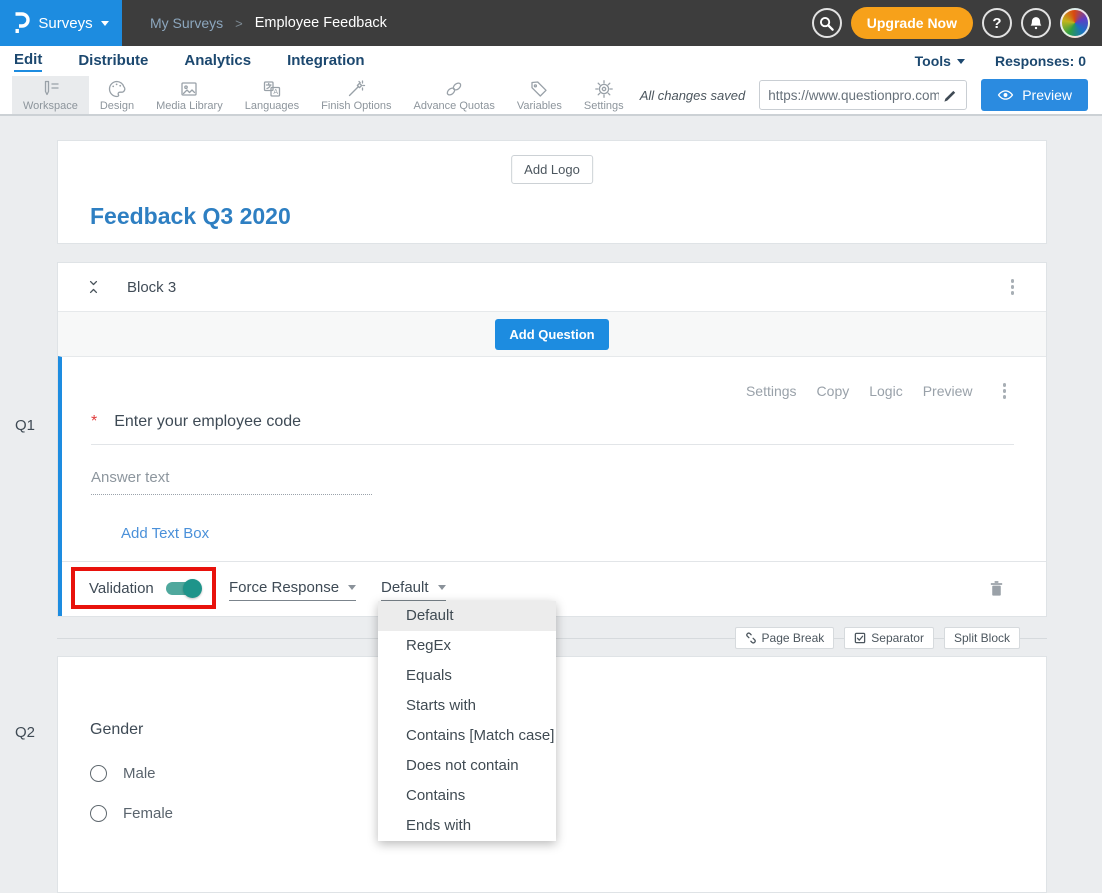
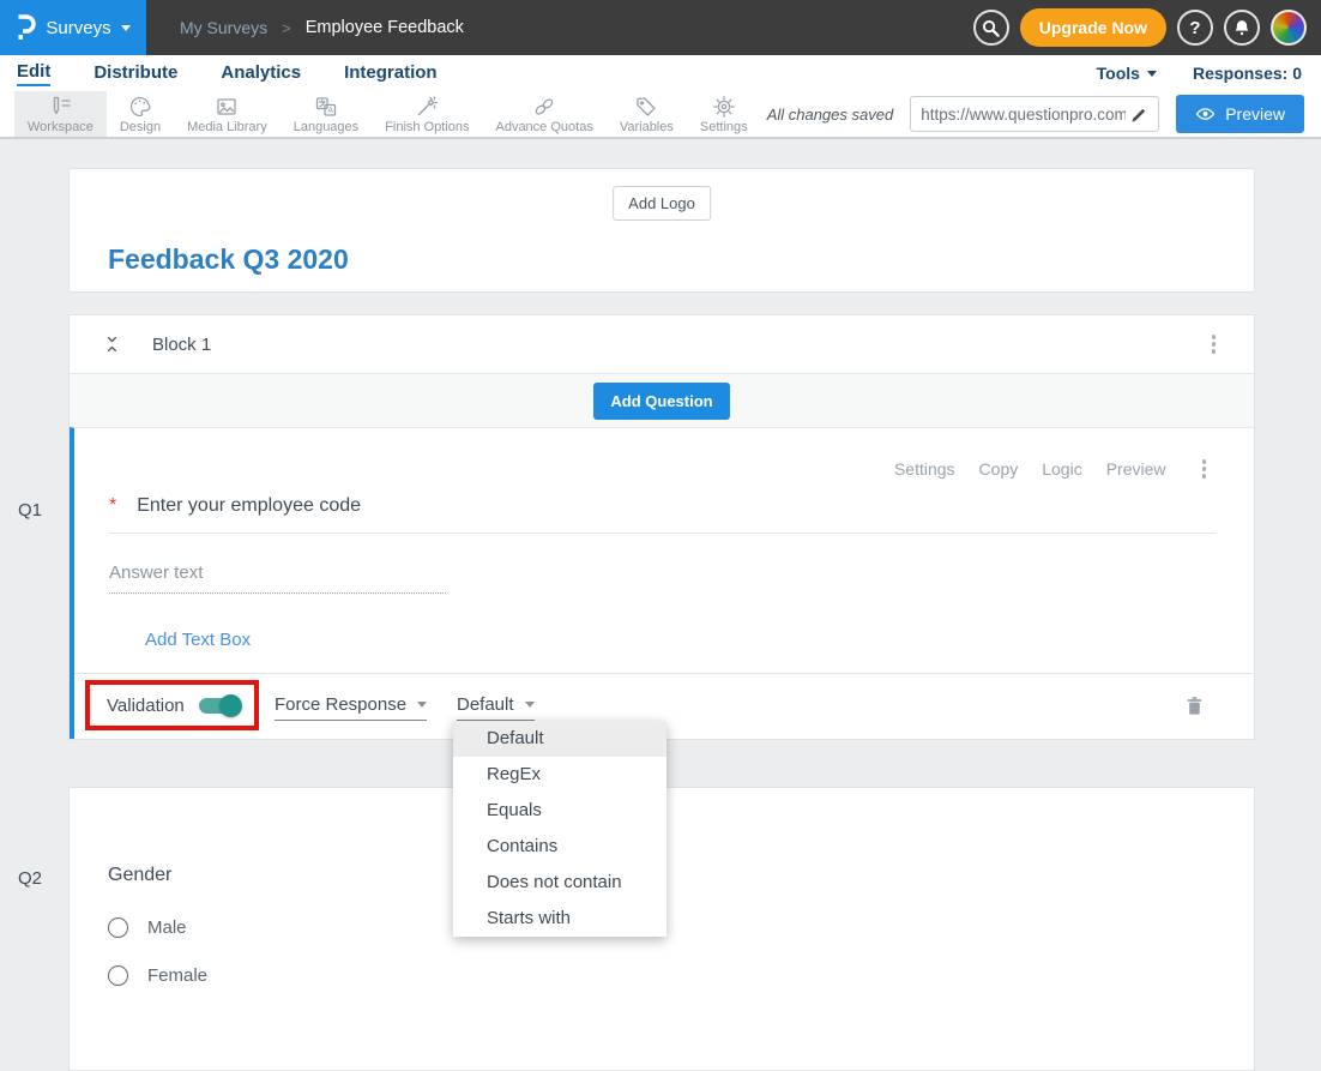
  Surveys
  My Surveys
  >
  Employee Feedback
  Upgrade Now
  ?
  Edit
  Distribute
  Analytics
  Integration
  Tools
  Responses: 0
  Workspace
  Design
  Media Library
  Languages
  Finish Options
  Advance Quotas
  Variables
  Settings
  All changes saved
  https://www.questionpro.com
  Preview
  Add Logo
  Feedback Q3 2020
- Block 3
+ Block 1
  Add Question
  Settings
  Copy
  Logic
  Preview
  *
  Enter your employee code
  Answer text
  Add Text Box
  Validation
  Force Response
  Default
- Page Break
- Separator
- Split Block
  Gender
  Male
  Female
  Q1
  Q2
  Default
  RegEx
  Equals
- Starts with
+ Contains
- Contains [Match case]
  Does not contain
- Contains
+ Starts with
- Ends with
